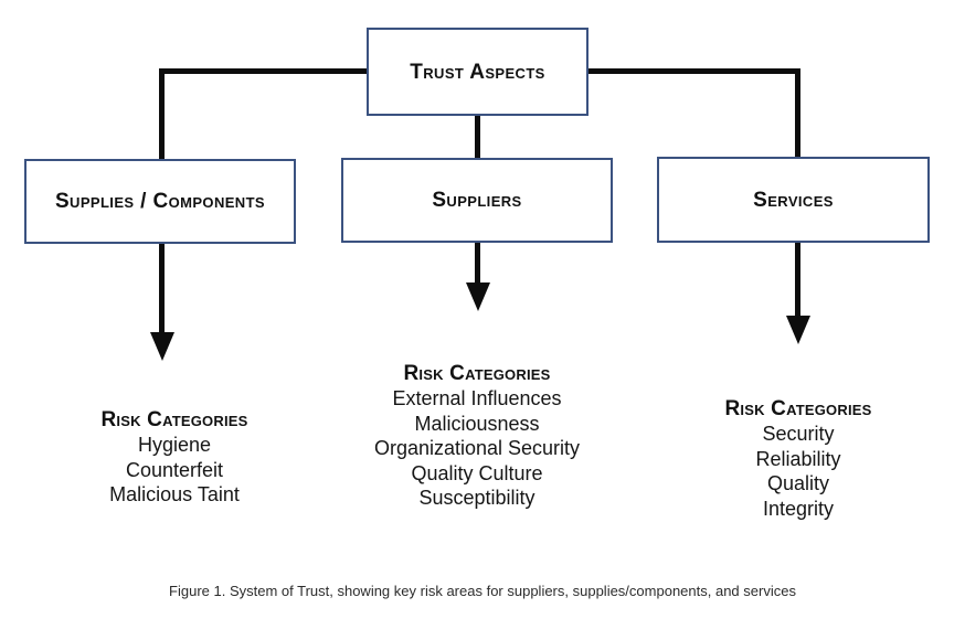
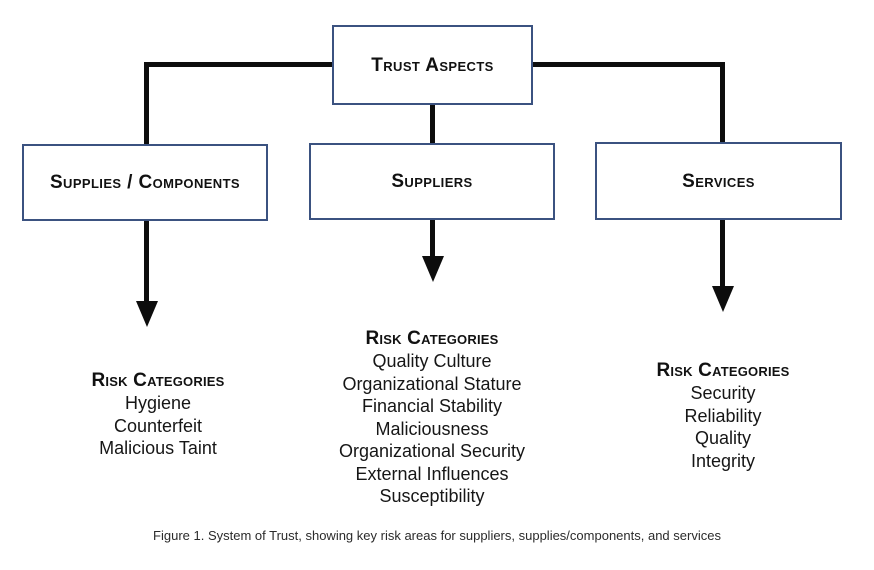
  Trust Aspects
  Supplies / Components
  Suppliers
  Services
  Risk Categories
  Hygiene
  Counterfeit
  Malicious Taint
  Risk Categories
- External Influences
+ Quality Culture
+ Organizational Stature
+ Financial Stability
  Maliciousness
  Organizational Security
- Quality Culture
+ External Influences
  Susceptibility
  Risk Categories
  Security
  Reliability
  Quality
  Integrity
  Figure 1. System of Trust, showing key risk areas for suppliers, supplies/components, and services
